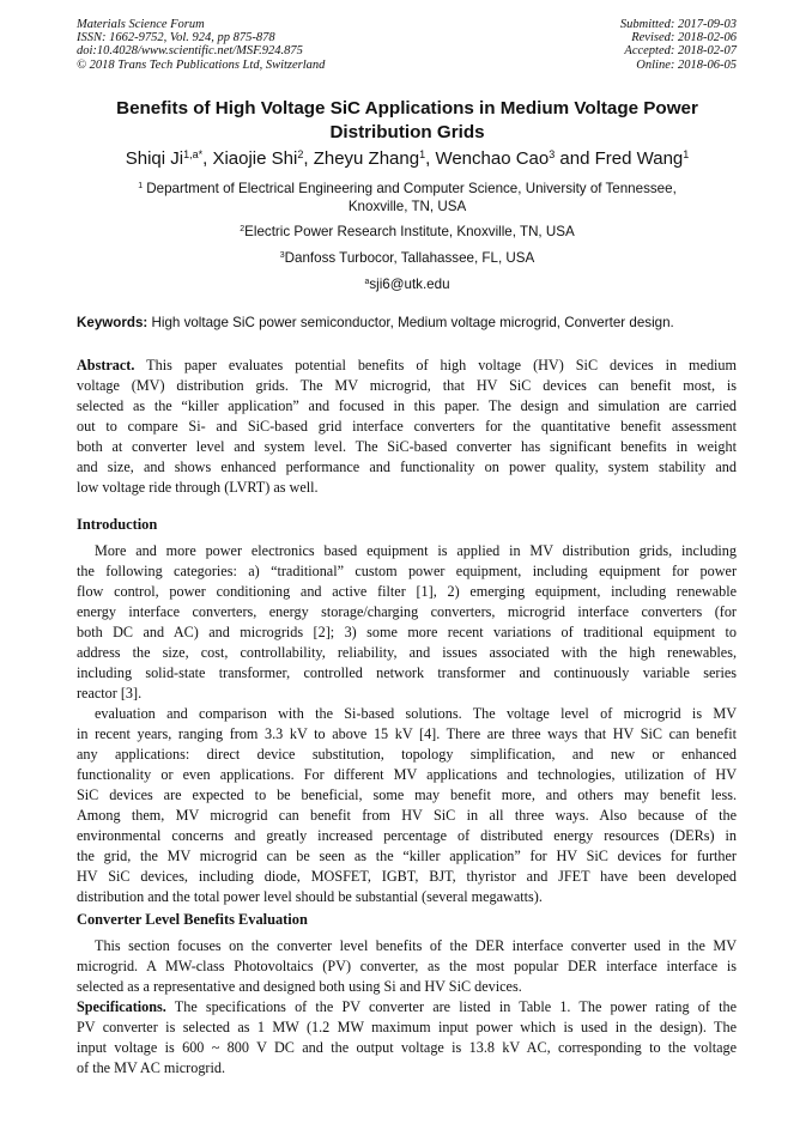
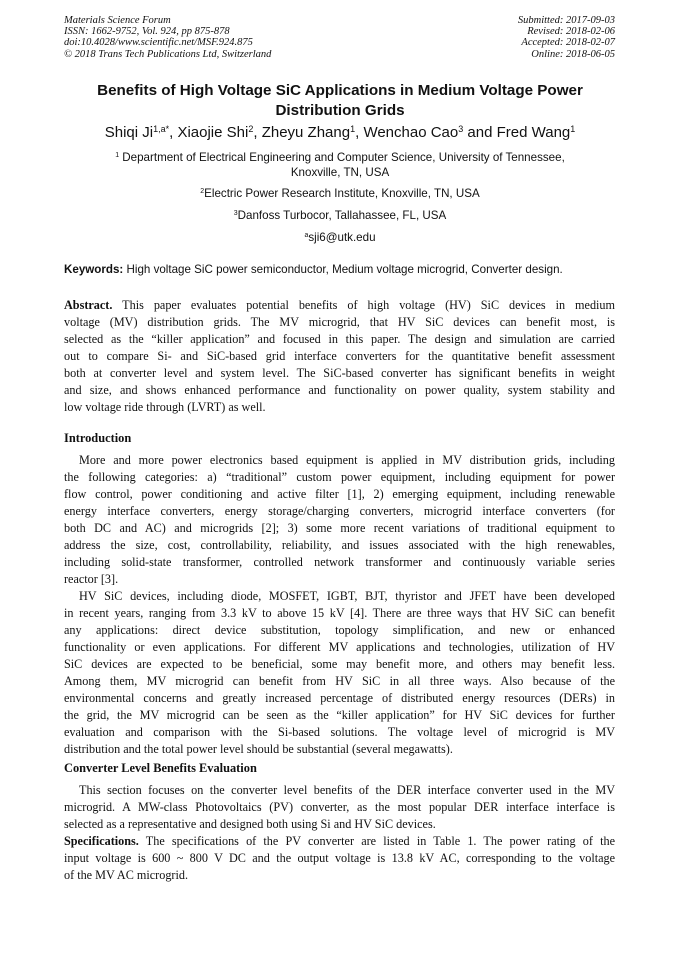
  Materials Science Forum
  ISSN: 1662-9752, Vol. 924, pp 875-878
  doi:10.4028/www.scientific.net/MSF.924.875
  © 2018 Trans Tech Publications Ltd, Switzerland
  Submitted: 2017-09-03
  Revised: 2018-02-06
  Accepted: 2018-02-07
  Online: 2018-06-05
  Benefits of High Voltage SiC Applications in Medium Voltage Power
  Distribution Grids
  Shiqi Ji1,a*, Xiaojie Shi2, Zheyu Zhang1, Wenchao Cao3 and Fred Wang1
  Department of Electrical Engineering and Computer Science, University of Tennessee,
  Knoxville, TN, USA
  Electric Power Research Institute, Knoxville, TN, USA
  Danfoss Turbocor, Tallahassee, FL, USA
  sji6@utk.edu
  Keywords: High voltage SiC power semiconductor, Medium voltage microgrid, Converter design.
  Abstract. This paper evaluates potential benefits of high voltage (HV) SiC devices in medium
  voltage (MV) distribution grids. The MV microgrid, that HV SiC devices can benefit most, is
  selected as the “killer application” and focused in this paper. The design and simulation are carried
  out to compare Si- and SiC-based grid interface converters for the quantitative benefit assessment
  both at converter level and system level. The SiC-based converter has significant benefits in weight
  and size, and shows enhanced performance and functionality on power quality, system stability and
  low voltage ride through (LVRT) as well.
  Introduction
  More and more power electronics based equipment is applied in MV distribution grids, including
  the following categories: a) “traditional” custom power equipment, including equipment for power
  flow control, power conditioning and active filter [1], 2) emerging equipment, including renewable
  energy interface converters, energy storage/charging converters, microgrid interface converters (for
  both DC and AC) and microgrids [2]; 3) some more recent variations of traditional equipment to
  address the size, cost, controllability, reliability, and issues associated with the high renewables,
  including solid-state transformer, controlled network transformer and continuously variable series
  reactor [3].
- evaluation and comparison with the Si-based solutions. The voltage level of microgrid is MV
+ HV SiC devices, including diode, MOSFET, IGBT, BJT, thyristor and JFET have been developed
  in recent years, ranging from 3.3 kV to above 15 kV [4]. There are three ways that HV SiC can benefit
  any applications: direct device substitution, topology simplification, and new or enhanced
  functionality or even applications. For different MV applications and technologies, utilization of HV
  SiC devices are expected to be beneficial, some may benefit more, and others may benefit less.
  Among them, MV microgrid can benefit from HV SiC in all three ways. Also because of the
  environmental concerns and greatly increased percentage of distributed energy resources (DERs) in
  the grid, the MV microgrid can be seen as the “killer application” for HV SiC devices for further
- HV SiC devices, including diode, MOSFET, IGBT, BJT, thyristor and JFET have been developed
+ evaluation and comparison with the Si-based solutions. The voltage level of microgrid is MV
  distribution and the total power level should be substantial (several megawatts).
  Converter Level Benefits Evaluation
  This section focuses on the converter level benefits of the DER interface converter used in the MV
  microgrid. A MW-class Photovoltaics (PV) converter, as the most popular DER interface interface is
  selected as a representative and designed both using Si and HV SiC devices.
  Specifications. The specifications of the PV converter are listed in Table 1. The power rating of the
- PV converter is selected as 1 MW (1.2 MW maximum input power which is used in the design). The
  input voltage is 600 ~ 800 V DC and the output voltage is 13.8 kV AC, corresponding to the voltage
  of the MV AC microgrid.
